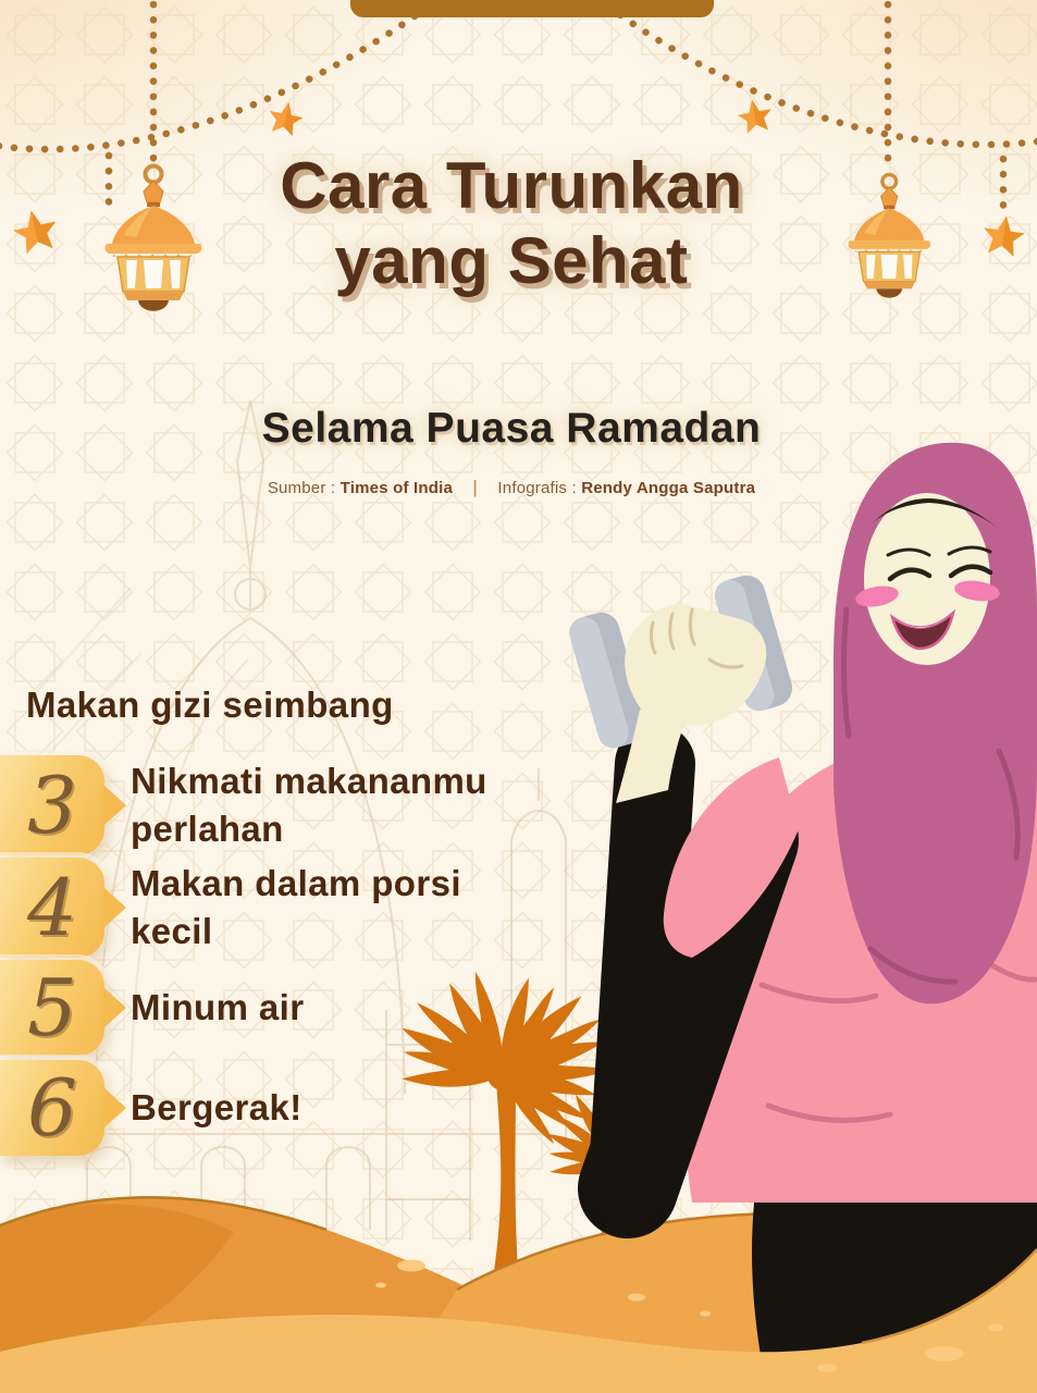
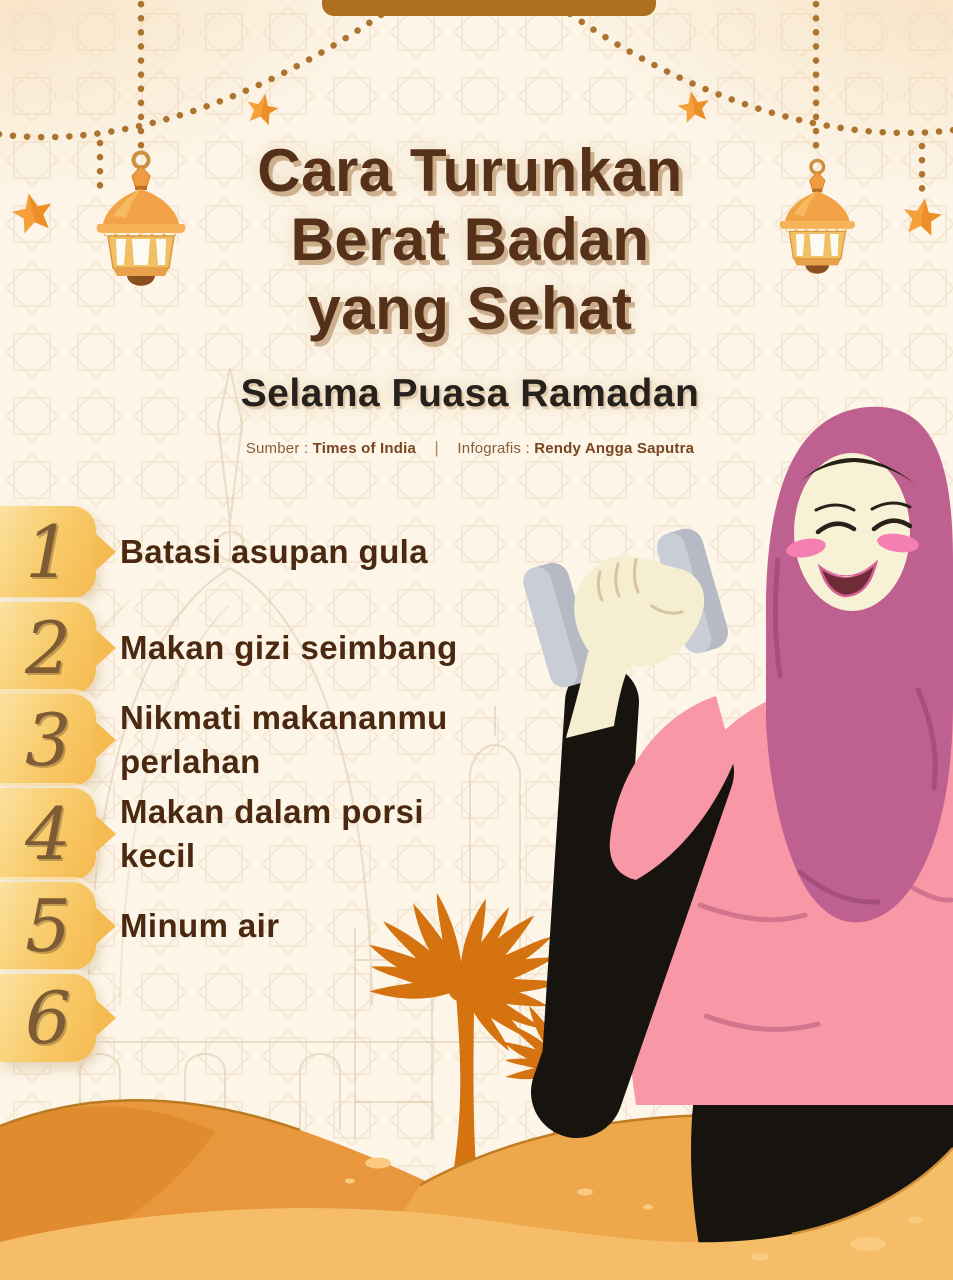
  Cara Turunkan
+ Berat Badan
  yang Sehat
  Selama Puasa Ramadan
  Sumber : Times of India | Infografis : Rendy Angga Saputra
+ 1
+ Batasi asupan gula
+ 2
  Makan gizi seimbang
  3
  Nikmati makananmu
  perlahan
  4
  Makan dalam porsi
  kecil
  5
  Minum air
  6
- Bergerak!
